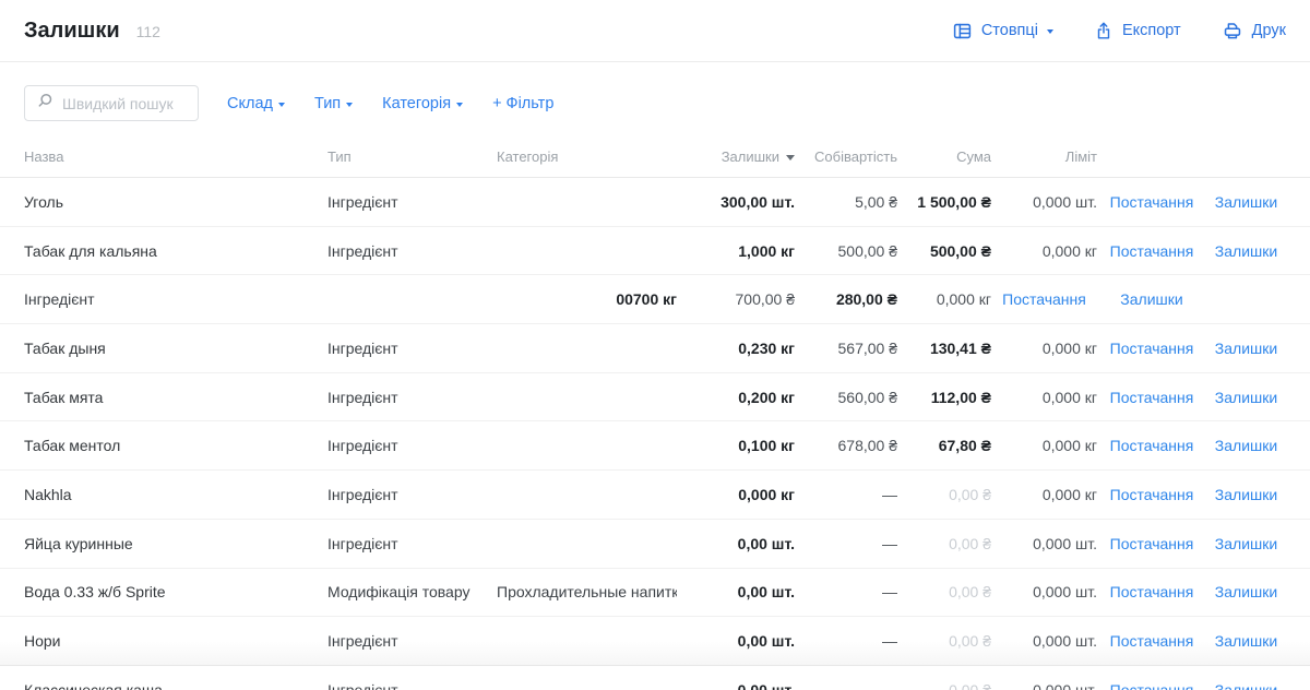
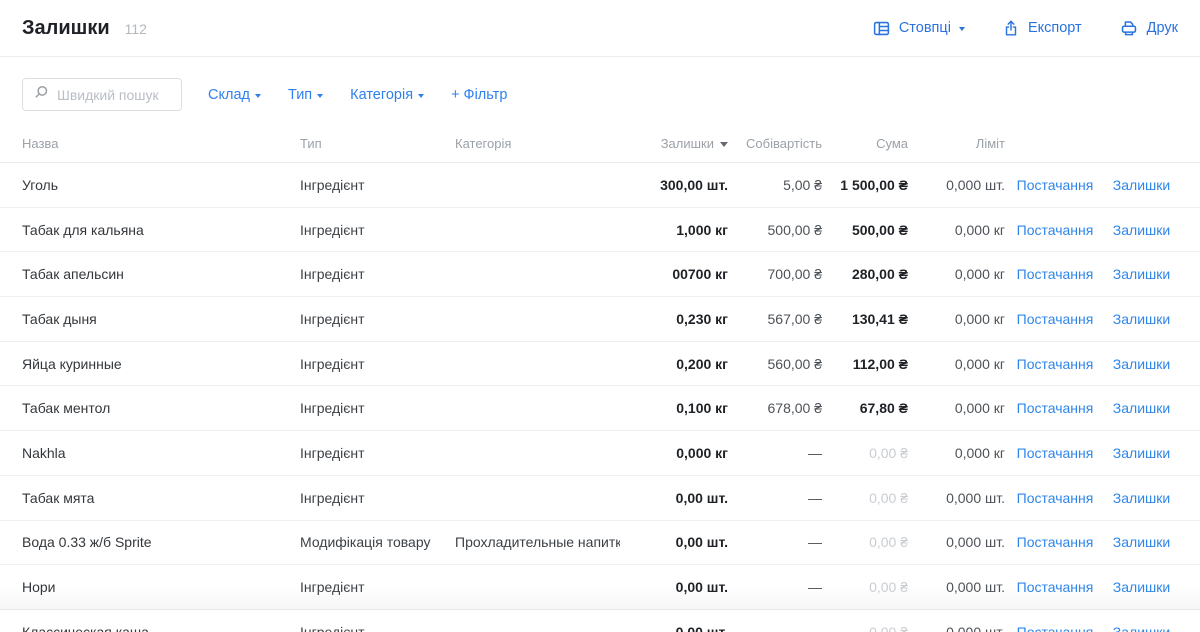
  Залишки
  112
  Стовпці
  Експорт
  Друк
  Швидкий пошук
  Склад
  Тип
  Категорія
  + Фільтр
  Назва
  Тип
  Категорія
  Залишки
  Собівартість
  Сума
  Ліміт
  Уголь
  Інгредієнт
  300,00 шт.
  5,00 ₴
  1 500,00 ₴
  0,000 шт.
  Постачання
  Залишки
  Табак для кальяна
  Інгредієнт
  1,000 кг
  500,00 ₴
  500,00 ₴
  0,000 кг
  Постачання
  Залишки
+ Табак апельсин
  Інгредієнт
  00700 кг
  700,00 ₴
  280,00 ₴
  0,000 кг
  Постачання
  Залишки
  Табак дыня
  Інгредієнт
  0,230 кг
  567,00 ₴
  130,41 ₴
  0,000 кг
  Постачання
  Залишки
- Табак мята
+ Яйца куринные
  Інгредієнт
  0,200 кг
  560,00 ₴
  112,00 ₴
  0,000 кг
  Постачання
  Залишки
  Табак ментол
  Інгредієнт
  0,100 кг
  678,00 ₴
  67,80 ₴
  0,000 кг
  Постачання
  Залишки
  Nakhla
  Інгредієнт
  0,000 кг
  —
  0,00 ₴
  0,000 кг
  Постачання
  Залишки
- Яйца куринные
+ Табак мята
  Інгредієнт
  0,00 шт.
  —
  0,00 ₴
  0,000 шт.
  Постачання
  Залишки
  Вода 0.33 ж/б Sprite
  Модифікація товару
  Прохладительные напитк
  0,00 шт.
  —
  0,00 ₴
  0,000 шт.
  Постачання
  Залишки
